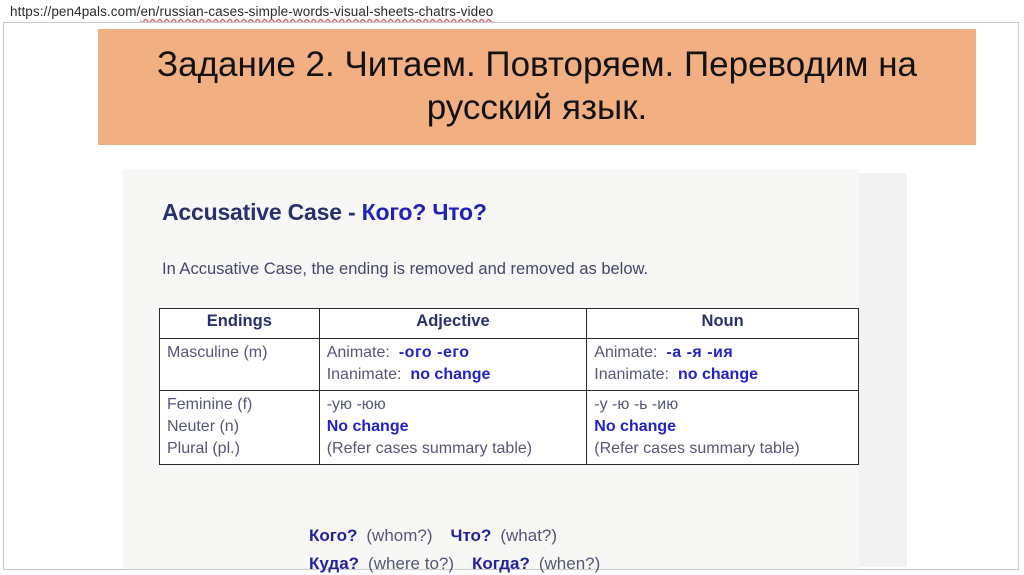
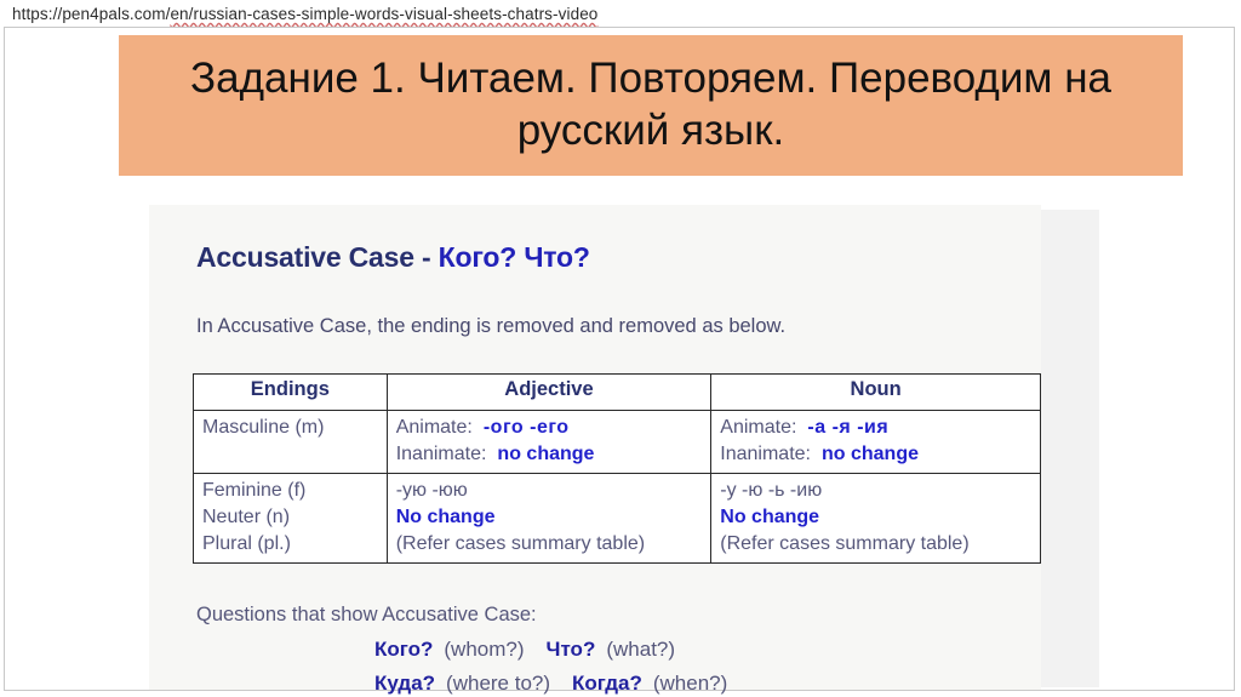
  https://pen4pals.com/en/russian-cases-simple-words-visual-sheets-chatrs-video
- Задание 2. Читаем. Повторяем. Переводим на русский язык.
+ Задание 1. Читаем. Повторяем. Переводим на русский язык.
  Accusative Case - Кого? Что?
  In Accusative Case, the ending is removed and removed as below.
  Endings	Adjective	Noun
  Masculine (m)	Animate: -ого -его Inanimate: no change	Animate: -а -я -ия Inanimate: no change
  Feminine (f) Neuter (n) Plural (pl.)	-ую -юю No change (Refer cases summary table)	-у -ю -ь -ию No change (Refer cases summary table)
+ Questions that show Accusative Case:
  Кого? (whom?) Что? (what?)
  Куда? (where to?) Когда? (when?)
